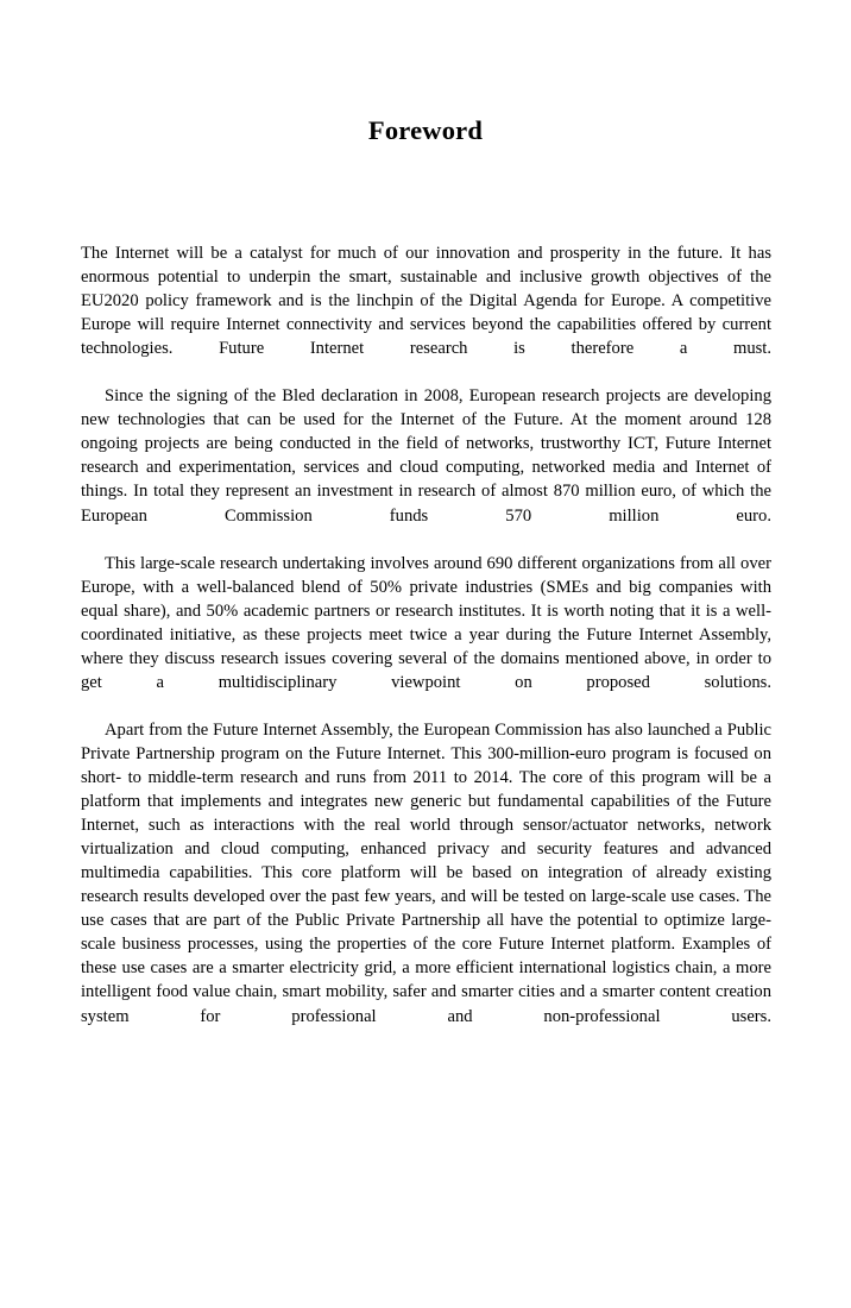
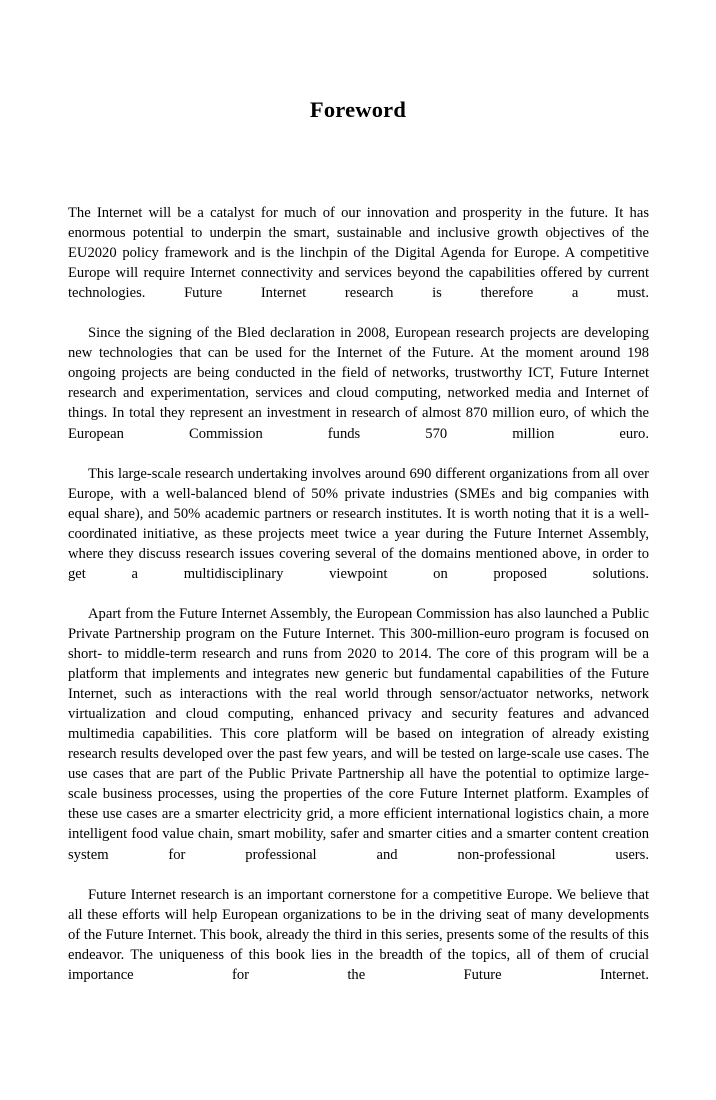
  Foreword
  The Internet will be a catalyst for much of our innovation and prosperity in the future. It has enormous potential to underpin the smart, sustainable and inclusive growth objectives of the EU2020 policy framework and is the linchpin of the Digital Agenda for Europe. A competitive Europe will require Internet connectivity and services beyond the capabilities offered by current technologies. Future Internet research is therefore a must.
- Since the signing of the Bled declaration in 2008, European research projects are developing new technologies that can be used for the Internet of the Future. At the moment around 128 ongoing projects are being conducted in the field of networks, trustworthy ICT, Future Internet research and experimentation, services and cloud computing, networked media and Internet of things. In total they represent an investment in research of almost 870 million euro, of which the European Commission funds 570 million euro.
+ Since the signing of the Bled declaration in 2008, European research projects are developing new technologies that can be used for the Internet of the Future. At the moment around 198 ongoing projects are being conducted in the field of networks, trustworthy ICT, Future Internet research and experimentation, services and cloud computing, networked media and Internet of things. In total they represent an investment in research of almost 870 million euro, of which the European Commission funds 570 million euro.
  This large-scale research undertaking involves around 690 different organizations from all over Europe, with a well-balanced blend of 50% private industries (SMEs and big companies with equal share), and 50% academic partners or research institutes. It is worth noting that it is a well-coordinated initiative, as these projects meet twice a year during the Future Internet Assembly, where they discuss research issues covering several of the domains mentioned above, in order to get a multidisciplinary viewpoint on proposed solutions.
- Apart from the Future Internet Assembly, the European Commission has also launched a Public Private Partnership program on the Future Internet. This 300-million-euro program is focused on short- to middle-term research and runs from 2011 to 2014. The core of this program will be a platform that implements and integrates new generic but fundamental capabilities of the Future Internet, such as interactions with the real world through sensor/actuator networks, network virtualization and cloud computing, enhanced privacy and security features and advanced multimedia capabilities. This core platform will be based on integration of already existing research results developed over the past few years, and will be tested on large-scale use cases. The use cases that are part of the Public Private Partnership all have the potential to optimize large-scale business processes, using the properties of the core Future Internet platform. Examples of these use cases are a smarter electricity grid, a more efficient international logistics chain, a more intelligent food value chain, smart mobility, safer and smarter cities and a smarter content creation system for professional and non-professional users.
+ Apart from the Future Internet Assembly, the European Commission has also launched a Public Private Partnership program on the Future Internet. This 300-million-euro program is focused on short- to middle-term research and runs from 2020 to 2014. The core of this program will be a platform that implements and integrates new generic but fundamental capabilities of the Future Internet, such as interactions with the real world through sensor/actuator networks, network virtualization and cloud computing, enhanced privacy and security features and advanced multimedia capabilities. This core platform will be based on integration of already existing research results developed over the past few years, and will be tested on large-scale use cases. The use cases that are part of the Public Private Partnership all have the potential to optimize large-scale business processes, using the properties of the core Future Internet platform. Examples of these use cases are a smarter electricity grid, a more efficient international logistics chain, a more intelligent food value chain, smart mobility, safer and smarter cities and a smarter content creation system for professional and non-professional users.
+ Future Internet research is an important cornerstone for a competitive Europe. We believe that all these efforts will help European organizations to be in the driving seat of many developments of the Future Internet. This book, already the third in this series, presents some of the results of this endeavor. The uniqueness of this book lies in the breadth of the topics, all of them of crucial importance for the Future Internet.
